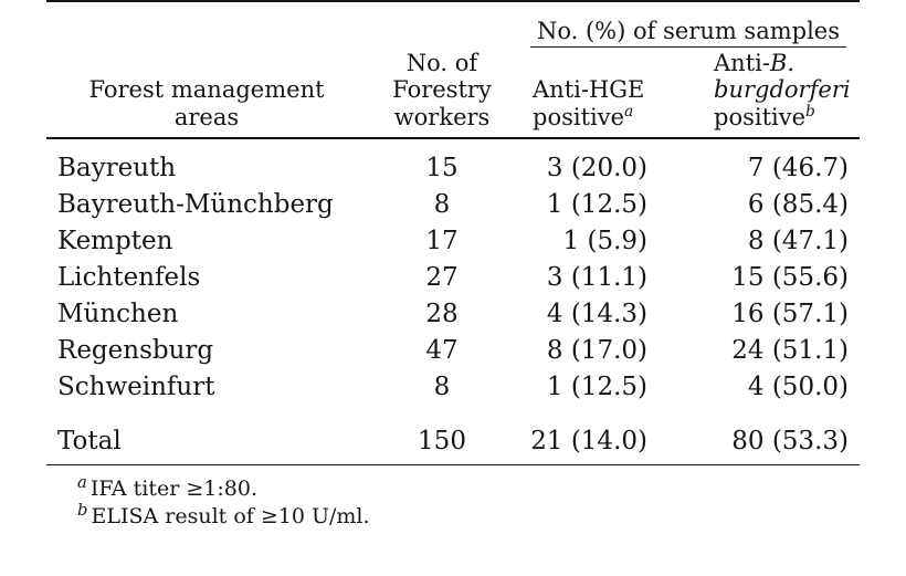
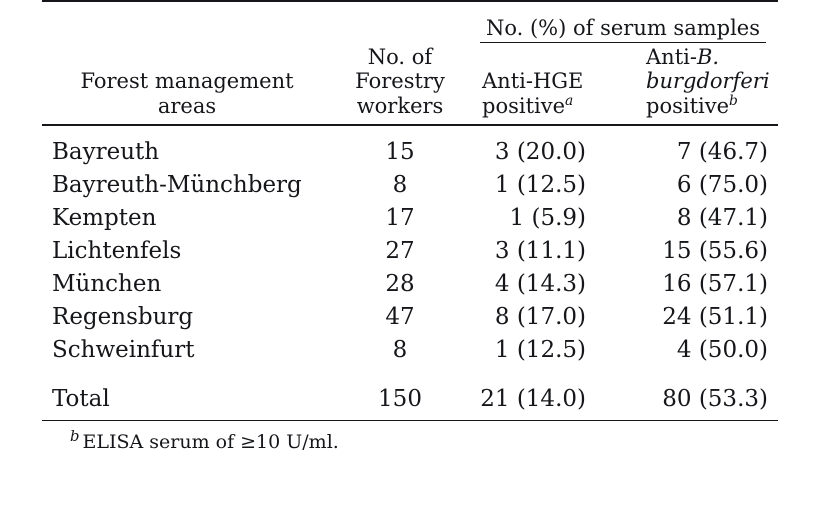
  Forest management areas	No. of Forestry workers	No. (%) of serum samples
  Anti-HGE positivea	Anti-B. burgdorferi positiveb
  Bayreuth	15	3 (20.0)	7 (46.7)
- Bayreuth-Münchberg	8	1 (12.5)	6 (85.4)
+ Bayreuth-Münchberg	8	1 (12.5)	6 (75.0)
  Kempten	17	1 (5.9)	8 (47.1)
  Lichtenfels	27	3 (11.1)	15 (55.6)
  München	28	4 (14.3)	16 (57.1)
  Regensburg	47	8 (17.0)	24 (51.1)
  Schweinfurt	8	1 (12.5)	4 (50.0)
  Total	150	21 (14.0)	80 (53.3)
- a IFA titer ≥1:80.
- b ELISA result of ≥10 U/ml.
+ b ELISA serum of ≥10 U/ml.
